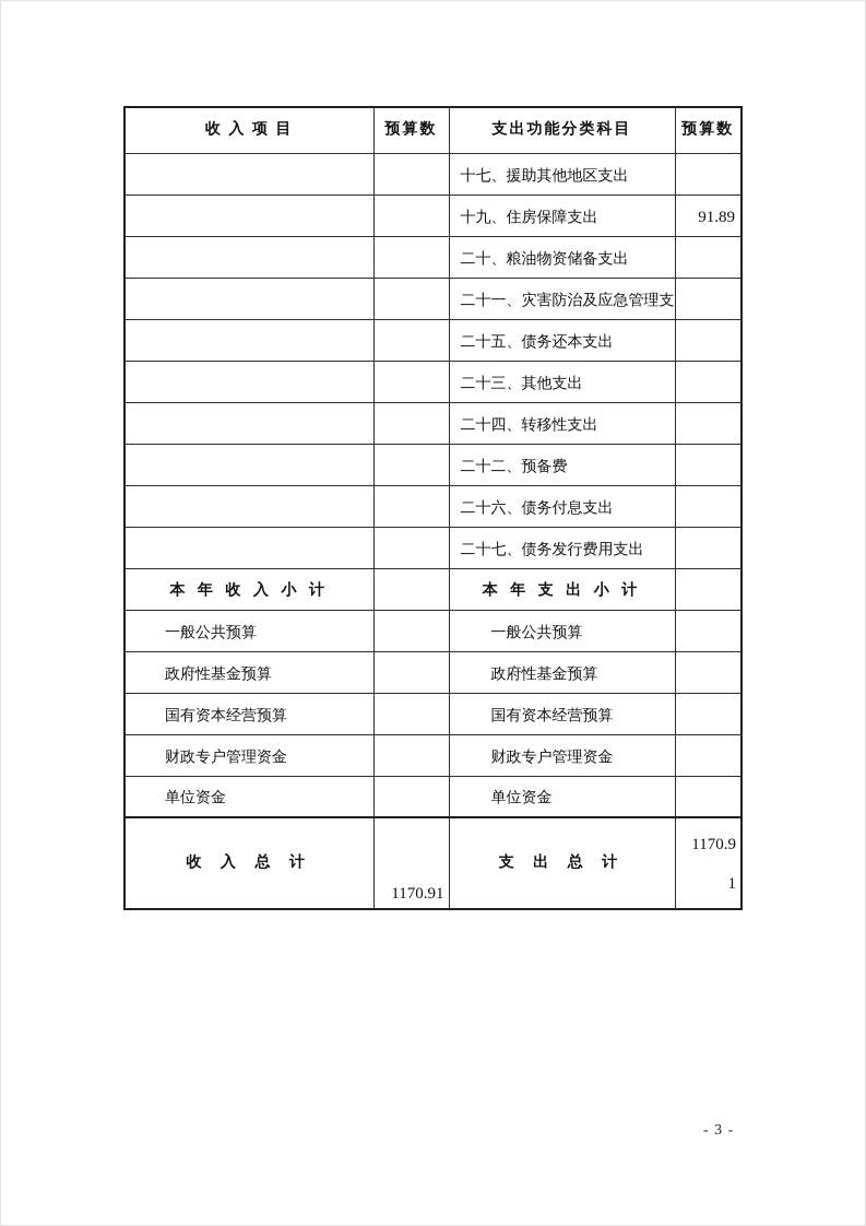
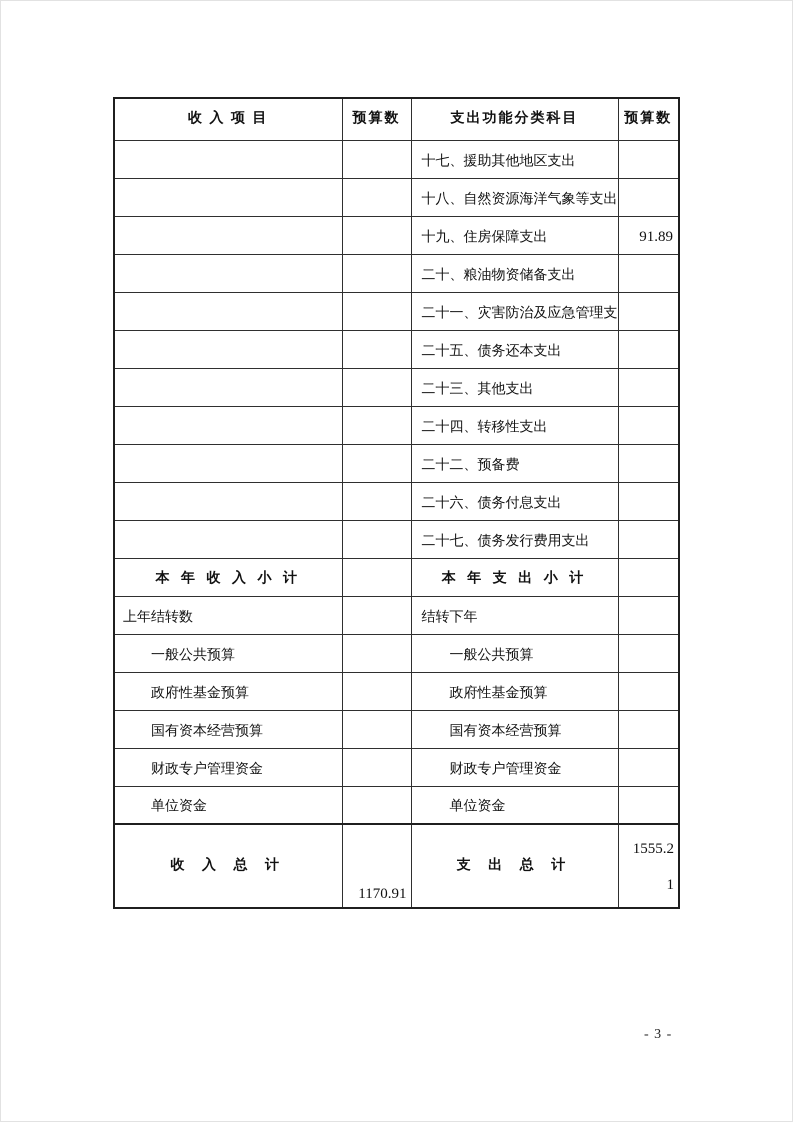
  收 入 项 目	预算数	支出功能分类科目	预算数
  		十七、援助其他地区支出
+ 		十八、自然资源海洋气象等支出
  		十九、住房保障支出	91.89
  		二十、粮油物资储备支出
  		二十一、灾害防治及应急管理支
  		二十五、债务还本支出
  		二十三、其他支出
  		二十四、转移性支出
  		二十二、预备费
  		二十六、债务付息支出
  		二十七、债务发行费用支出
  本 年 收 入 小 计		本 年 支 出 小 计
+ 上年结转数		结转下年
  一般公共预算		一般公共预算
  政府性基金预算		政府性基金预算
  国有资本经营预算		国有资本经营预算
  财政专户管理资金		财政专户管理资金
  单位资金		单位资金
- 收 入 总 计	1170.91	支 出 总 计	1170.9 1
+ 收 入 总 计	1170.91	支 出 总 计	1555.2 1
  - 3 -
